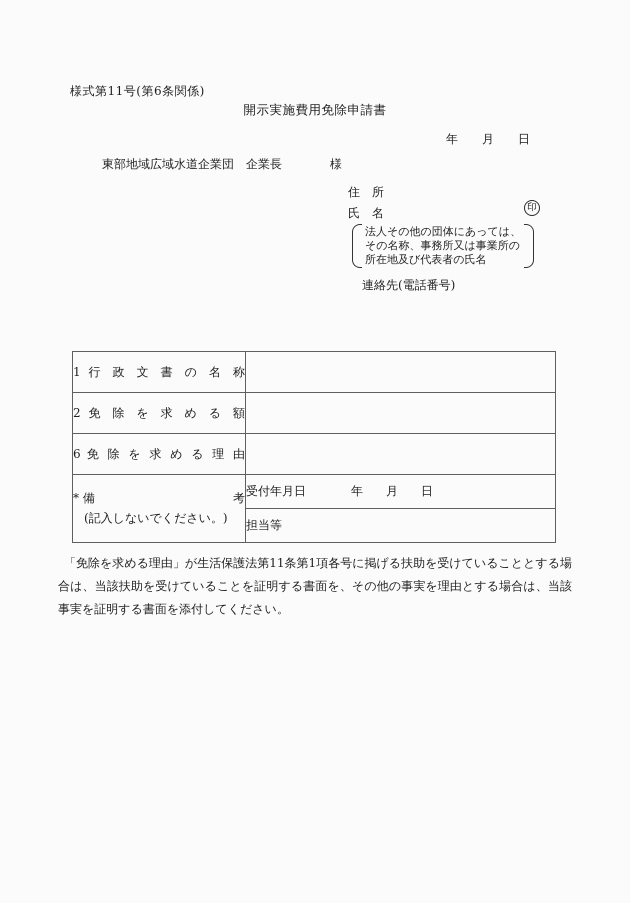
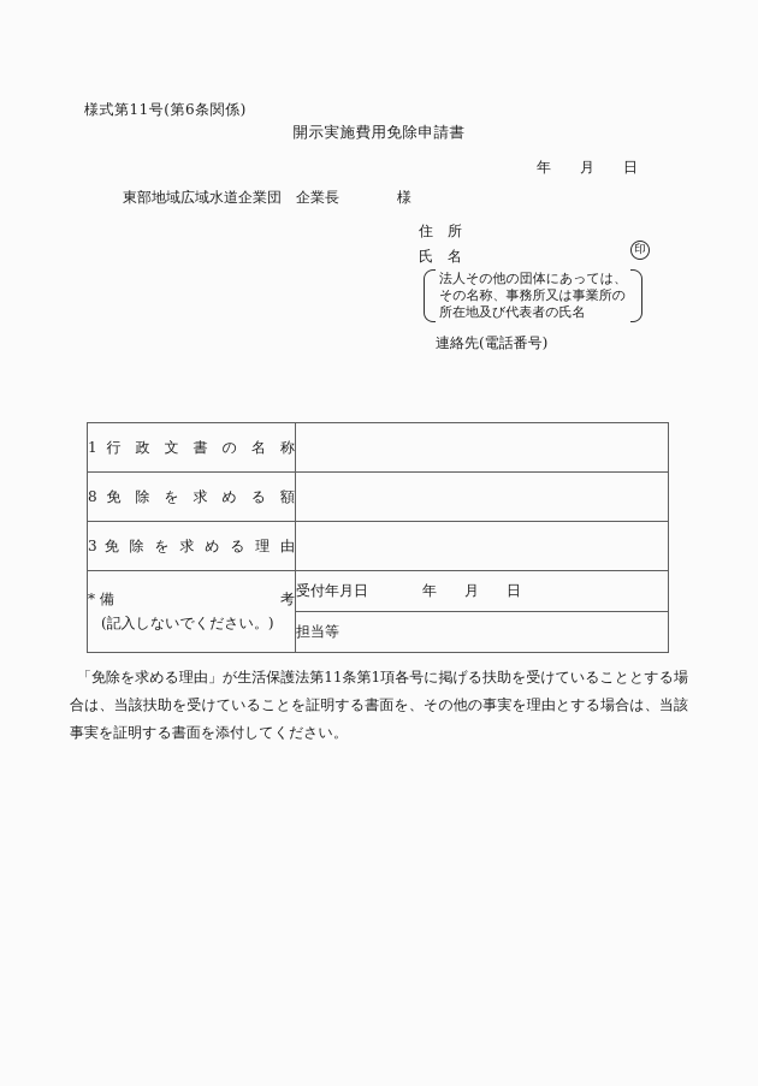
  様式第11号(第6条関係)
  開示実施費用免除申請書
  年
  月
  日
  東部地域広域水道企業団
  企業長
  様
  住 所
  氏 名
  印
  法人その他の団体にあっては、
  その名称、事務所又は事業所の
  所在地及び代表者の氏名
  連絡先(電話番号)
  1 行 政 文 書 の 名 称
- 2 免 除 を 求 め る 額
+ 8 免 除 を 求 め る 額
- 6 免 除 を 求 め る 理 由
+ 3 免 除 を 求 め る 理 由
  * 備 考 (記入しないでください。)	受付年月日 年 月 日
  担当等
  「免除を求める理由」が生活保護法第11条第1項各号に掲げる扶助を受けていることとする場合は、当該扶助を受けていることを証明する書面を、その他の事実を理由とする場合は、当該事実を証明する書面を添付してください。
